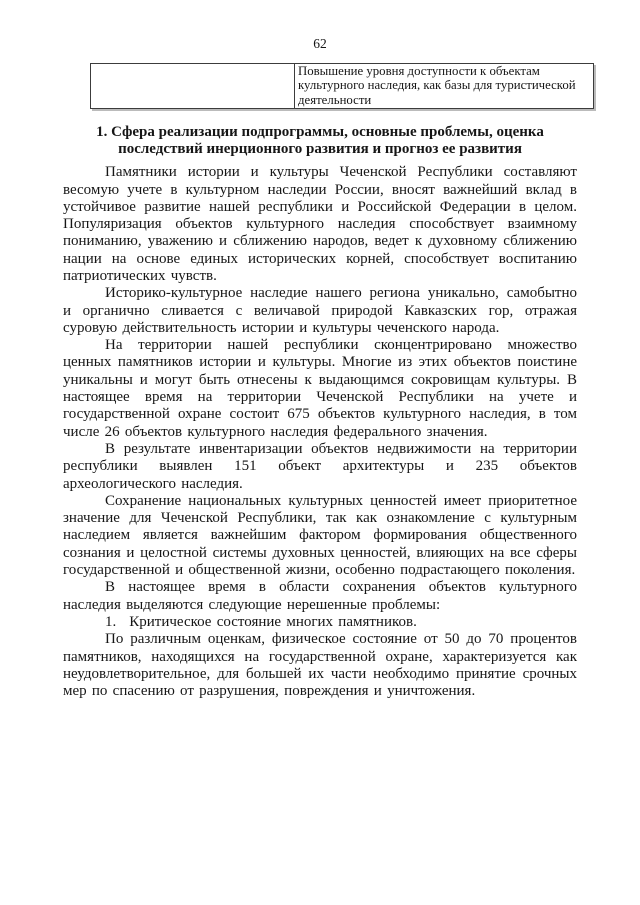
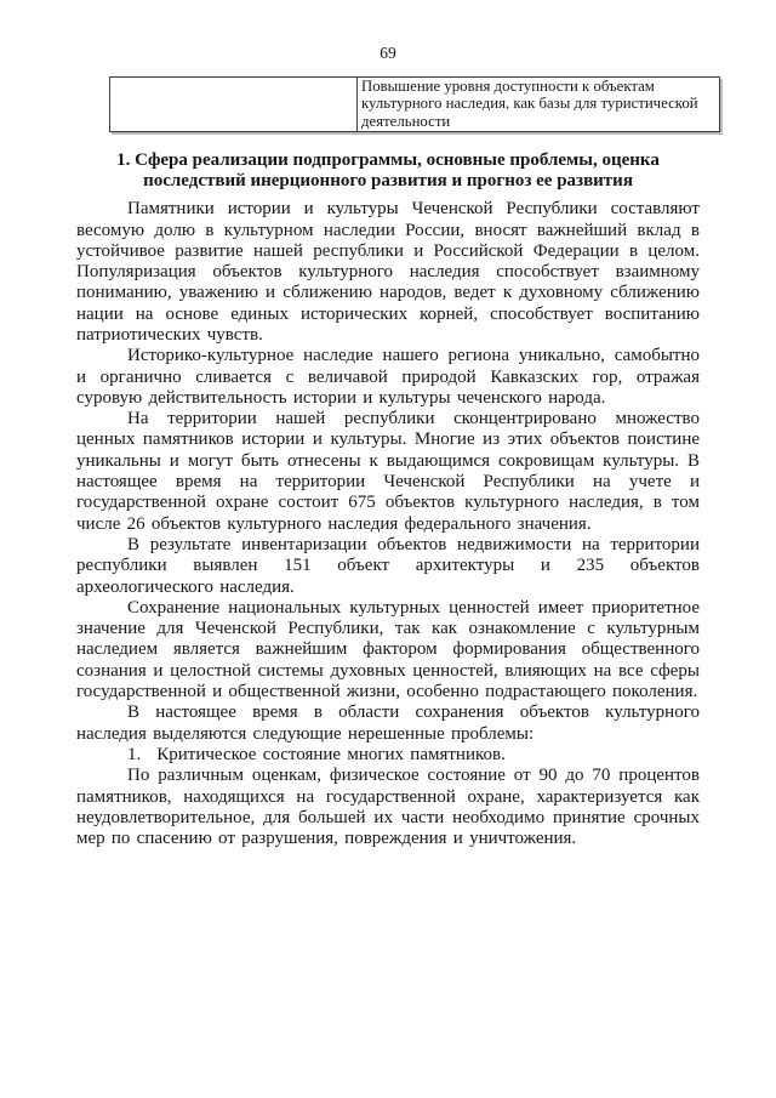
- 62
+ 69
  	Повышение уровня доступности к объектам культурного наследия, как базы для туристической деятельности
  1. Сфера реализации подпрограммы, основные проблемы, оценка последствий инерционного развития и прогноз ее развития
- Памятники истории и культуры Чеченской Республики составляют весомую учете в культурном наследии России, вносят важнейший вклад в устойчивое развитие нашей республики и Российской Федерации в целом. Популяризация объектов культурного наследия способствует взаимному пониманию, уважению и сближению народов, ведет к духовному сближению нации на основе единых исторических корней, способствует воспитанию патриотических чувств.
+ Памятники истории и культуры Чеченской Республики составляют весомую долю в культурном наследии России, вносят важнейший вклад в устойчивое развитие нашей республики и Российской Федерации в целом. Популяризация объектов культурного наследия способствует взаимному пониманию, уважению и сближению народов, ведет к духовному сближению нации на основе единых исторических корней, способствует воспитанию патриотических чувств.
  Историко-культурное наследие нашего региона уникально, самобытно и органично сливается с величавой природой Кавказских гор, отражая суровую действительность истории и культуры чеченского народа.
  На территории нашей республики сконцентрировано множество ценных памятников истории и культуры. Многие из этих объектов поистине уникальны и могут быть отнесены к выдающимся сокровищам культуры. В настоящее время на территории Чеченской Республики на учете и государственной охране состоит 675 объектов культурного наследия, в том числе 26 объектов культурного наследия федерального значения.
  В результате инвентаризации объектов недвижимости на территории республики выявлен 151 объект архитектуры и 235 объектов археологического наследия.
  Сохранение национальных культурных ценностей имеет приоритетное значение для Чеченской Республики, так как ознакомление с культурным наследием является важнейшим фактором формирования общественного сознания и целостной системы духовных ценностей, влияющих на все сферы государственной и общественной жизни, особенно подрастающего поколения.
  В настоящее время в области сохранения объектов культурного наследия выделяются следующие нерешенные проблемы:
  1. Критическое состояние многих памятников.
- По различным оценкам, физическое состояние от 50 до 70 процентов памятников, находящихся на государственной охране, характеризуется как неудовлетворительное, для большей их части необходимо принятие срочных мер по спасению от разрушения, повреждения и уничтожения.
+ По различным оценкам, физическое состояние от 90 до 70 процентов памятников, находящихся на государственной охране, характеризуется как неудовлетворительное, для большей их части необходимо принятие срочных мер по спасению от разрушения, повреждения и уничтожения.
